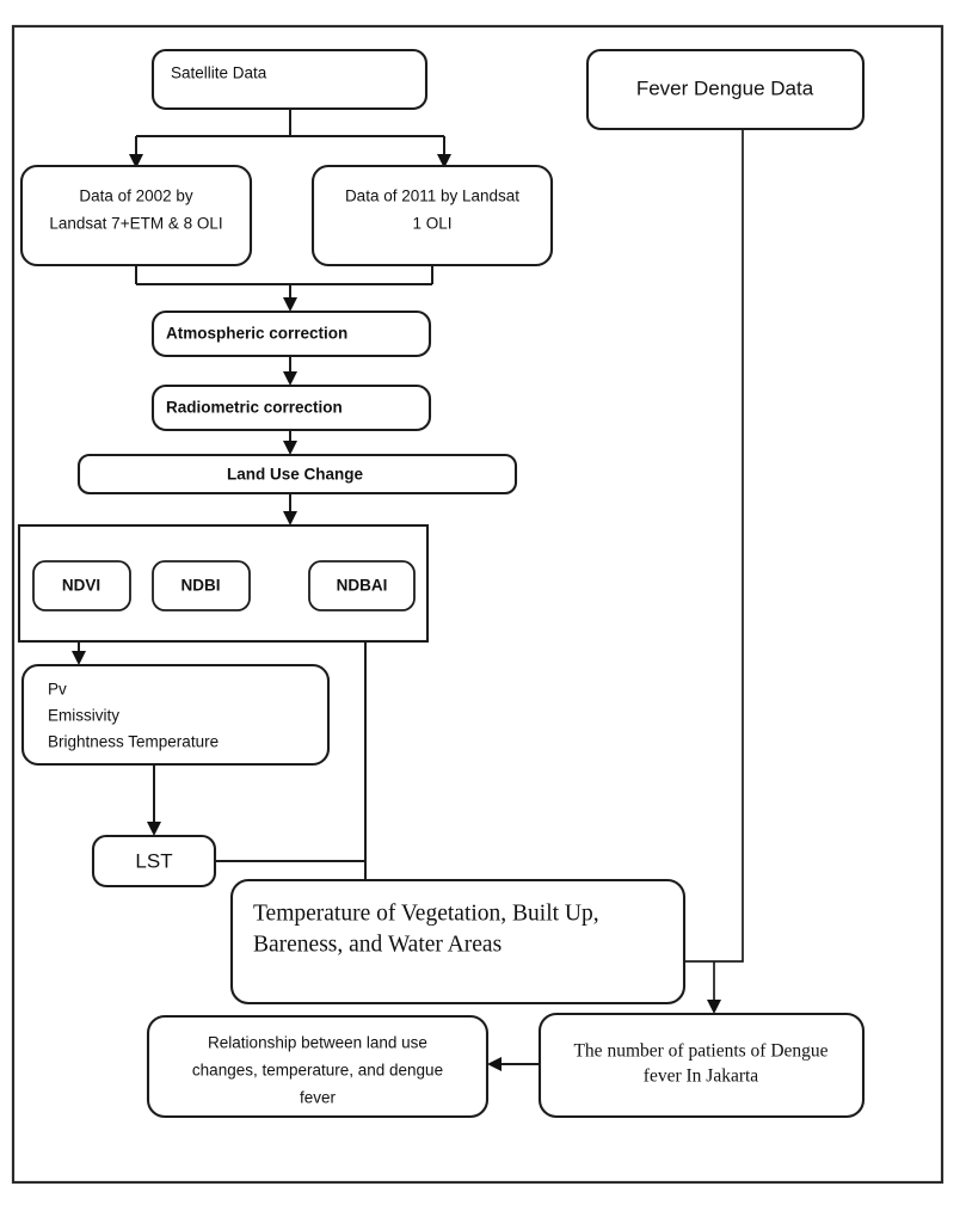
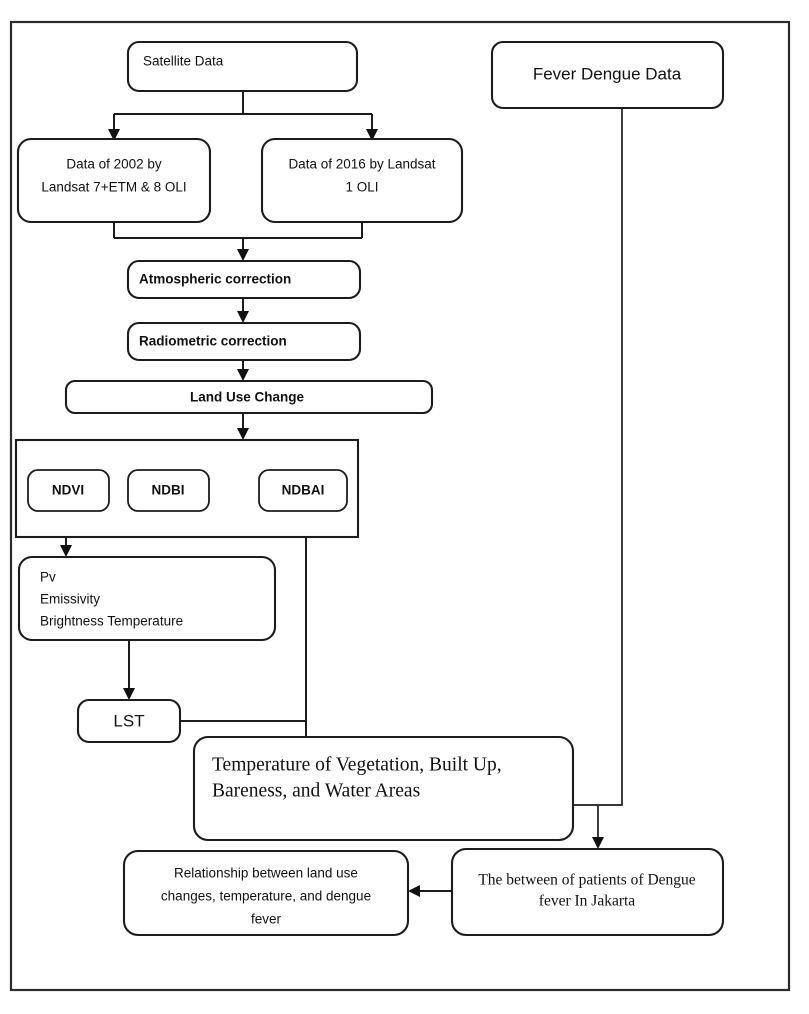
  Satellite Data
  Fever Dengue Data
  Data of 2002 by
  Landsat 7+ETM & 8 OLI
- Data of 2011 by Landsat
+ Data of 2016 by Landsat
  1 OLI
  Atmospheric correction
  Radiometric correction
  Land Use Change
  NDVI
  NDBI
  NDBAI
  Pv
  Emissivity
  Brightness Temperature
  LST
  Temperature of Vegetation, Built Up,
  Bareness, and Water Areas
- The number of patients of Dengue
+ The between of patients of Dengue
  fever In Jakarta
  Relationship between land use
  changes, temperature, and dengue
  fever
